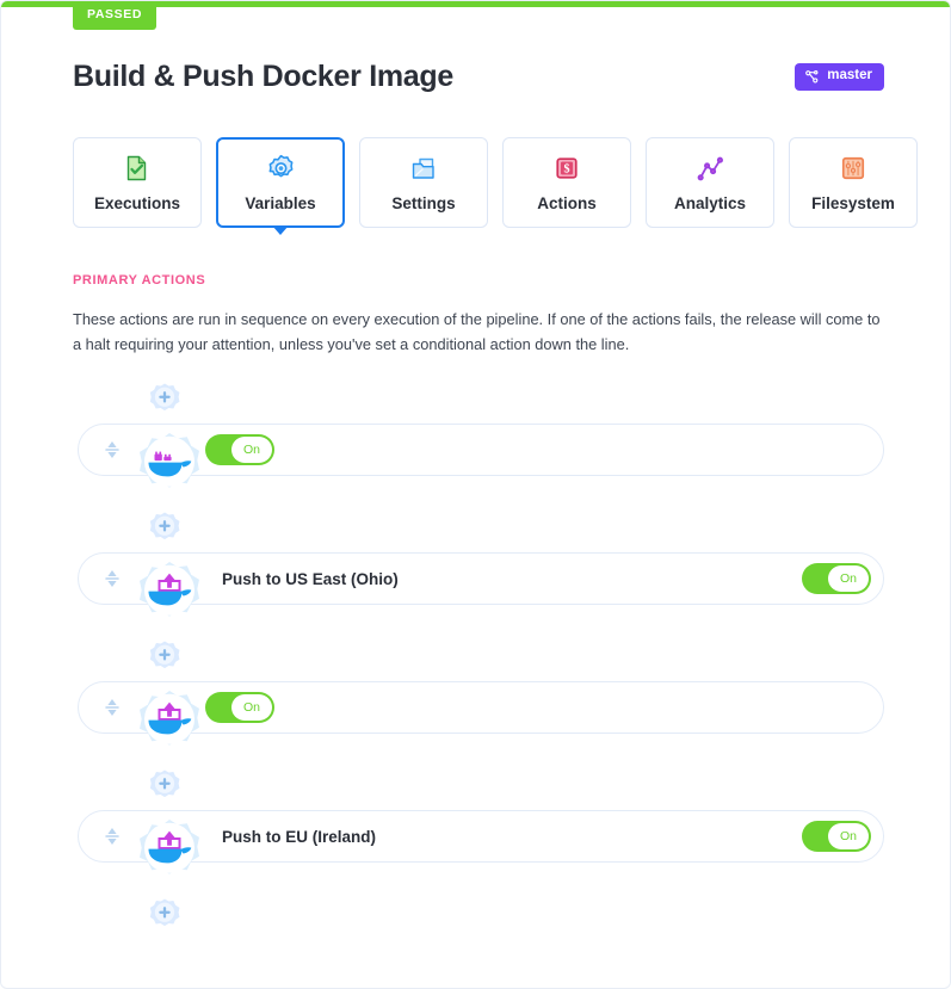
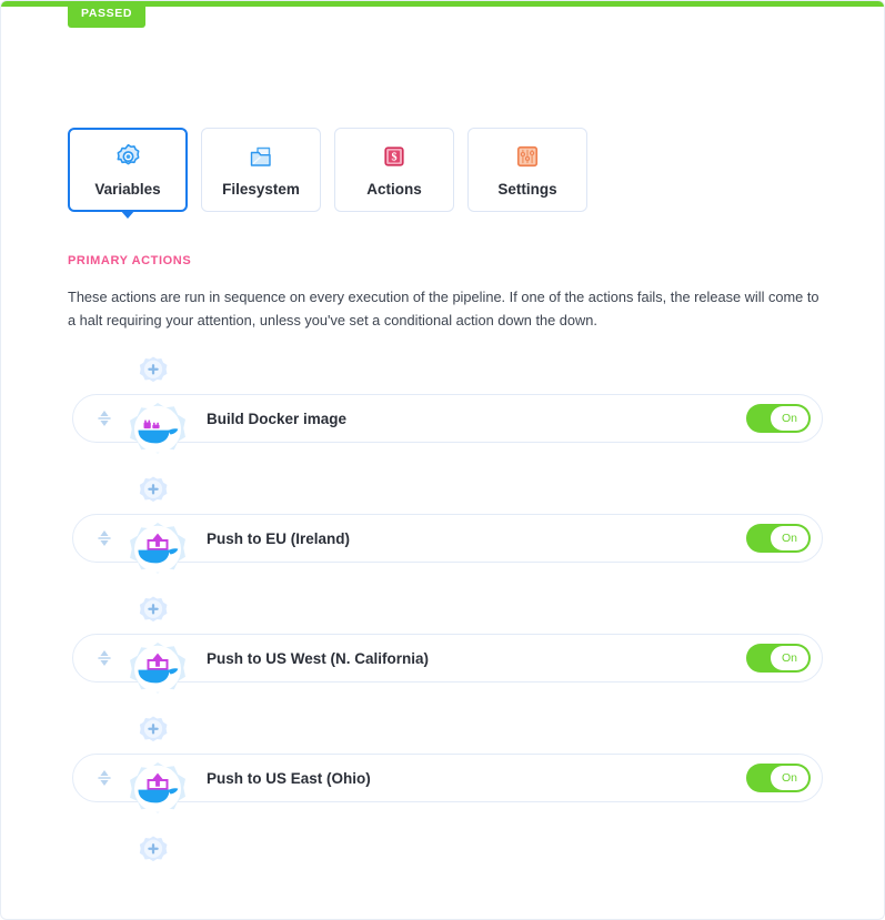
  PASSED
- Build & Push Docker Image
- master
- Executions
  Variables
- Settings
+ Filesystem
  $
  Actions
- Analytics
- Filesystem
+ Settings
  PRIMARY ACTIONS
- These actions are run in sequence on every execution of the pipeline. If one of the actions fails, the release will come to a halt requiring your attention, unless you've set a conditional action down the line.
+ These actions are run in sequence on every execution of the pipeline. If one of the actions fails, the release will come to a halt requiring your attention, unless you've set a conditional action down the down.
+ Build Docker image
  On
- Push to US East (Ohio)
+ Push to EU (Ireland)
  On
+ Push to US West (N. California)
  On
- Push to EU (Ireland)
+ Push to US East (Ohio)
  On
